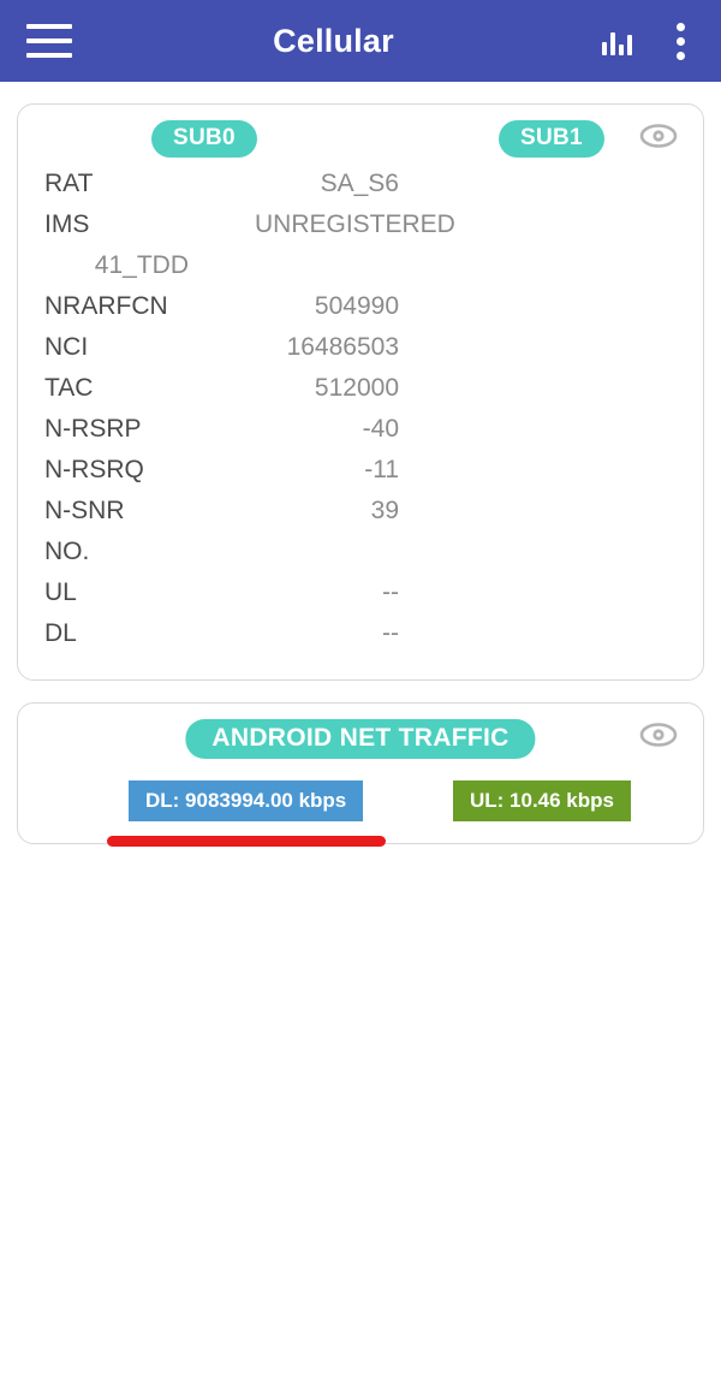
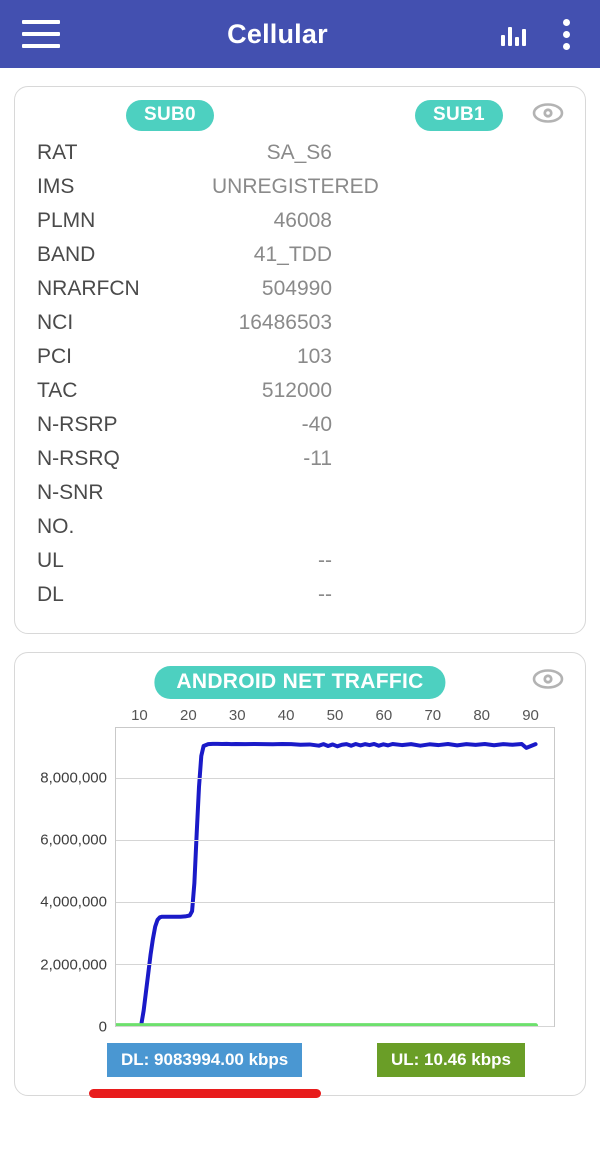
  Cellular
  SUB0
  SUB1
  RAT
  SA_S6
  IMS
  UNREGISTERED
+ PLMN
+ 46008
+ BAND
  41_TDD
  NRARFCN
  504990
  NCI
  16486503
+ PCI
+ 103
  TAC
  512000
  N-RSRP
  -40
  N-RSRQ
  -11
  N-SNR
- 39
  NO.
  UL
  --
  DL
  --
  ANDROID NET TRAFFIC
+ 10
+ 20
+ 30
+ 40
+ 50
+ 60
+ 70
+ 80
+ 90
+ 0
+ 2,000,000
+ 4,000,000
+ 6,000,000
+ 8,000,000
  DL: 9083994.00 kbps
  UL: 10.46 kbps
